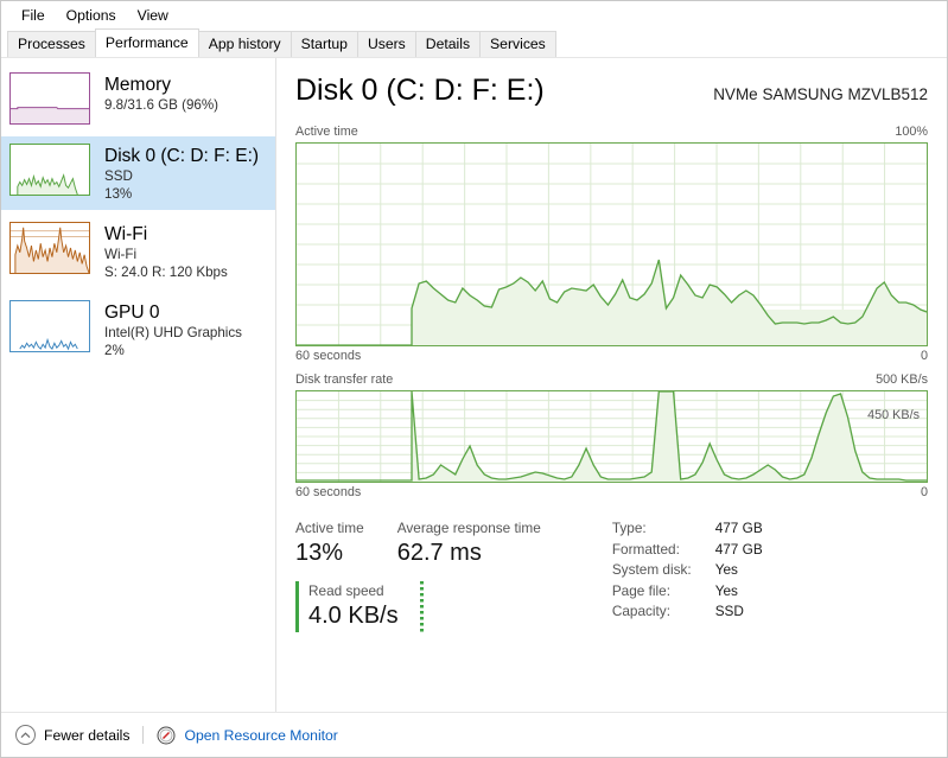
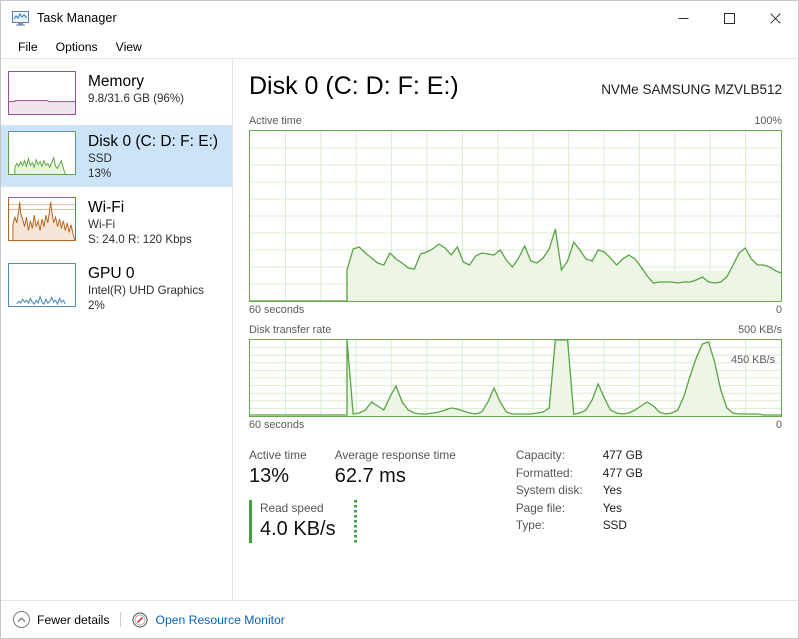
+ Task Manager
  File
  Options
  View
- Processes
- Performance
- App history
- Startup
- Users
- Details
- Services
  Memory
  9.8/31.6 GB (96%)
  Disk 0 (C: D: F: E:)
  SSD
  13%
  Wi-Fi
  Wi-Fi
  S: 24.0 R: 120 Kbps
  GPU 0
  Intel(R) UHD Graphics
  2%
  Disk 0 (C: D: F: E:)
  NVMe SAMSUNG MZVLB512
  Active time
  100%
  60 seconds
  0
  Disk transfer rate
  500 KB/s
  450 KB/s
  60 seconds
  0
  Active time
  13%
  Average response time
  62.7 ms
  Read speed
  4.0 KB/s
- Type:
+ Capacity:
  477 GB
  Formatted:
  477 GB
  System disk:
  Yes
  Page file:
  Yes
- Capacity:
+ Type:
  SSD
  Fewer details
  Open Resource Monitor
